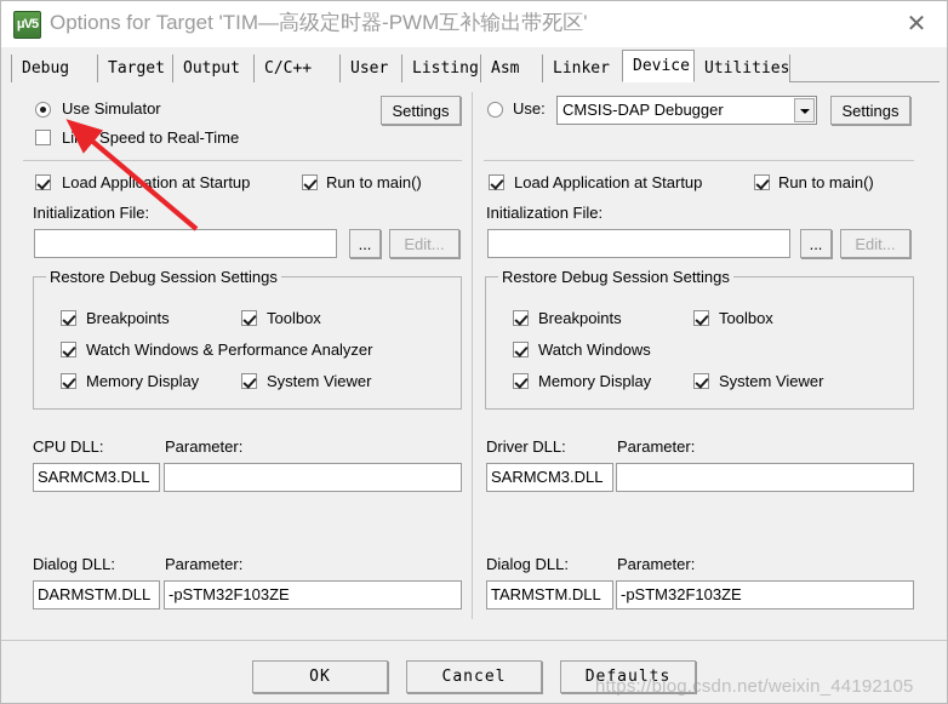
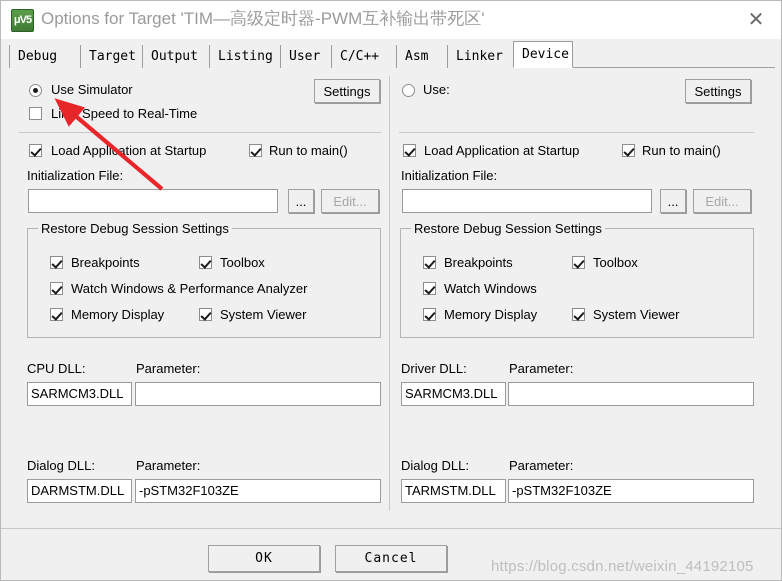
  μV5
  Options for Target 'TIM—高级定时器-PWM互补输出带死区'
  ✕
  Debug
  Target
  Output
- C/C++
+ Listing
  User
- Listing
+ C/C++
  Asm
  Linker
  Device
- Utilities
  Use Simulator
  Limt Speed to Real-Time
  Settings
  Load Appliation at Startup
  Run to main()
  Initialization File:
  ...
  Edit...
  Restore Debug Session Settings
  Breakpoints
  Toolbox
  Watch Windows & Performance Analyzer
  Memory Display
  System Viewer
  CPU DLL:
  Parameter:
  SARMCM3.DLL
  Dialog DLL:
  Parameter:
  DARMSTM.DLL
  -pSTM32F103ZE
  Use:
- CMSIS-DAP Debugger
  Settings
  Load Application at Startup
  Run to main()
  Initialization File:
  ...
  Edit...
  Restore Debug Session Settings
  Breakpoints
  Toolbox
  Watch Windows
  Memory Display
  System Viewer
  Driver DLL:
  Parameter:
  SARMCM3.DLL
  Dialog DLL:
  Parameter:
  TARMSTM.DLL
  -pSTM32F103ZE
  OK
  Cancel
- Defaults
  https://blog.csdn.net/weixin_44192105
